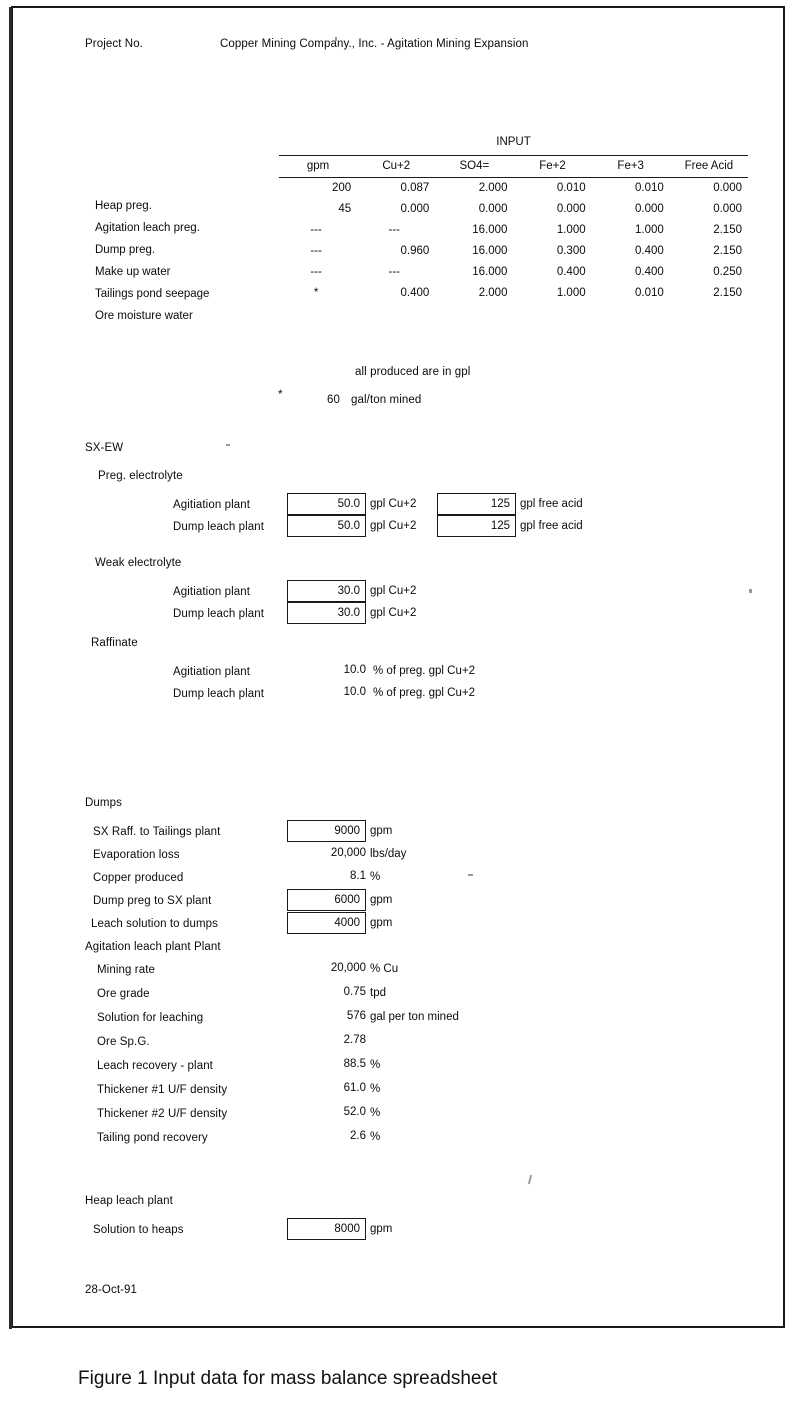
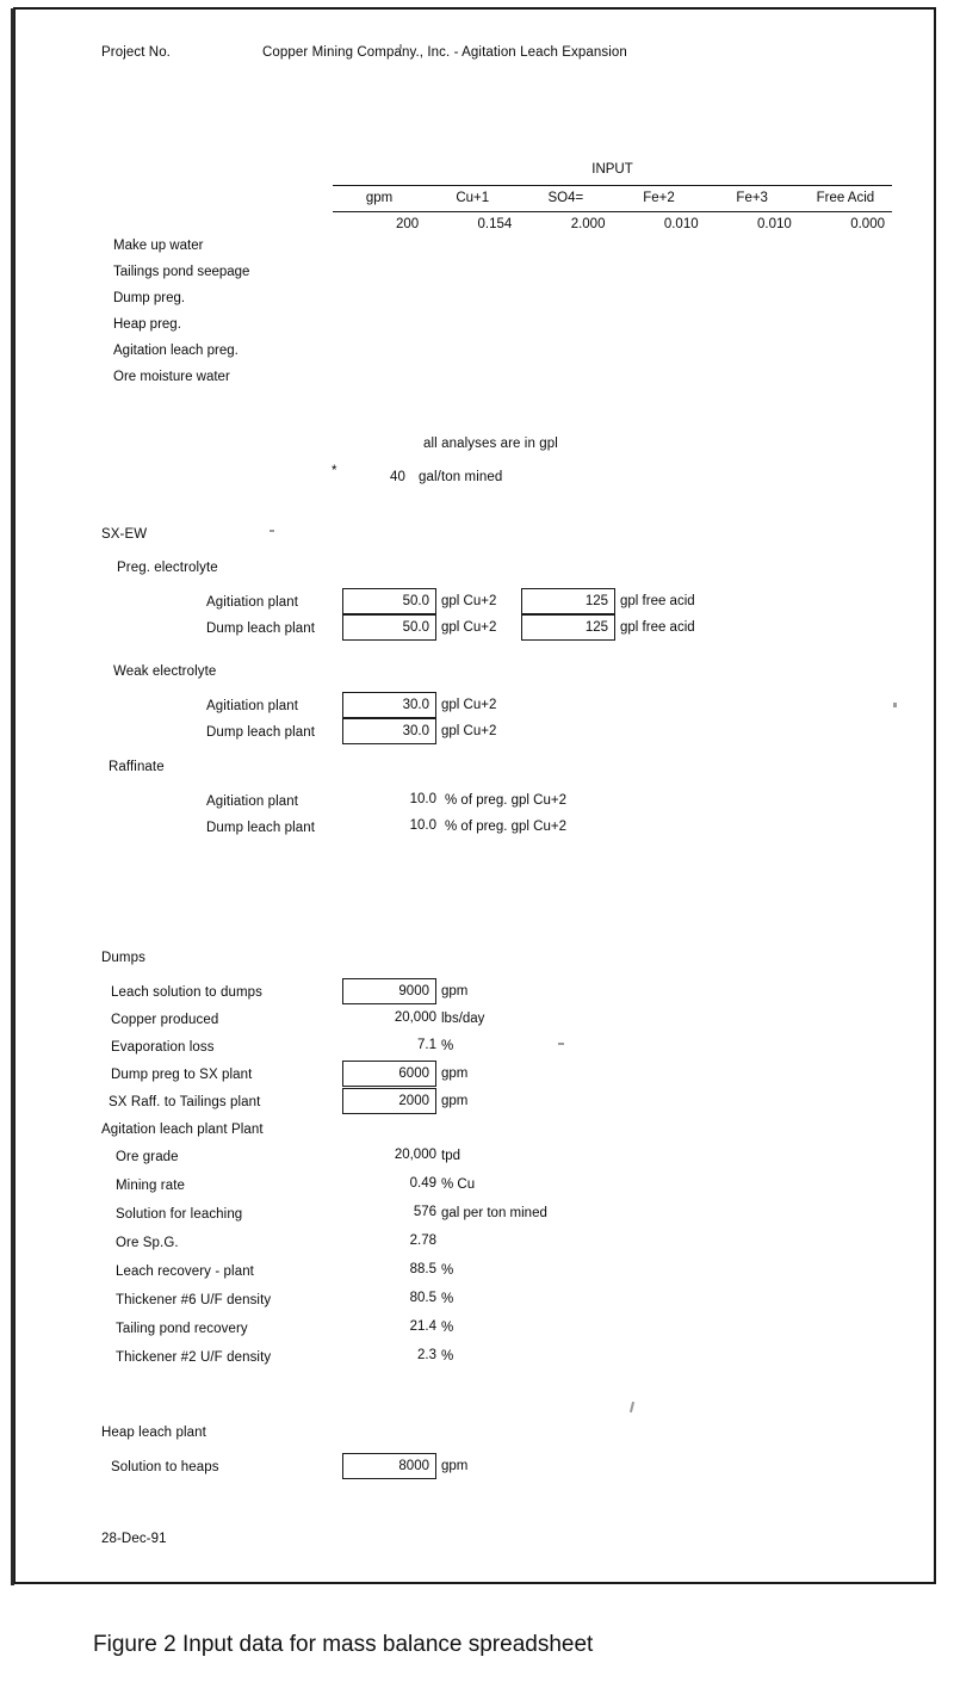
  Project No.
- Copper Mining Company., Inc. - Agitation Mining Expansion
+ Copper Mining Company., Inc. - Agitation Leach Expansion
  INPUT
- gpm	Cu+2	SO4=	Fe+2	Fe+3	Free Acid
+ gpm	Cu+1	SO4=	Fe+2	Fe+3	Free Acid
- 200	0.087	2.000	0.010	0.010	0.000
+ 200	0.154	2.000	0.010	0.010	0.000
- 45	0.000	0.000	0.000	0.000	0.000
- ---	---	16.000	1.000	1.000	2.150
- ---	0.960	16.000	0.300	0.400	2.150
- ---	---	16.000	0.400	0.400	0.250
- *	0.400	2.000	1.000	0.010	2.150
- Heap preg.
+ Make up water
- Agitation leach preg.
+ Tailings pond seepage
  Dump preg.
- Make up water
+ Heap preg.
- Tailings pond seepage
+ Agitation leach preg.
  Ore moisture water
- all produced are in gpl
+ all analyses are in gpl
  *
- 60
+ 40
  gal/ton mined
  SX-EW
  Preg. electrolyte
  Agitiation plant
  50.0
  gpl Cu+2
  125
  gpl free acid
  Dump leach plant
  50.0
  gpl Cu+2
  125
  gpl free acid
  Weak electrolyte
  Agitiation plant
  30.0
  gpl Cu+2
  Dump leach plant
  30.0
  gpl Cu+2
  Raffinate
  Agitiation plant
  10.0
  % of preg. gpl Cu+2
  Dump leach plant
  10.0
  % of preg. gpl Cu+2
  Dumps
- SX Raff. to Tailings plant
+ Leach solution to dumps
  9000
  gpm
- Evaporation loss
+ Copper produced
  20,000
  lbs/day
- Copper produced
+ Evaporation loss
- 8.1
+ 7.1
  %
  Dump preg to SX plant
  6000
  gpm
- Leach solution to dumps
+ SX Raff. to Tailings plant
- 4000
+ 2000
  gpm
  Agitation leach plant Plant
- Mining rate
+ Ore grade
  20,000
- % Cu
+ tpd
- Ore grade
+ Mining rate
- 0.75
+ 0.49
- tpd
+ % Cu
  Solution for leaching
  576
  gal per ton mined
  Ore Sp.G.
  2.78
  Leach recovery - plant
  88.5
  %
- Thickener #1 U/F density
+ Thickener #6 U/F density
- 61.0
+ 80.5
  %
- Thickener #2 U/F density
+ Tailing pond recovery
- 52.0
+ 21.4
  %
- Tailing pond recovery
+ Thickener #2 U/F density
- 2.6
+ 2.3
  %
  Heap leach plant
  Solution to heaps
  8000
  gpm
- 28-Oct-91
+ 28-Dec-91
- Figure 1 Input data for mass balance spreadsheet
+ Figure 2 Input data for mass balance spreadsheet
